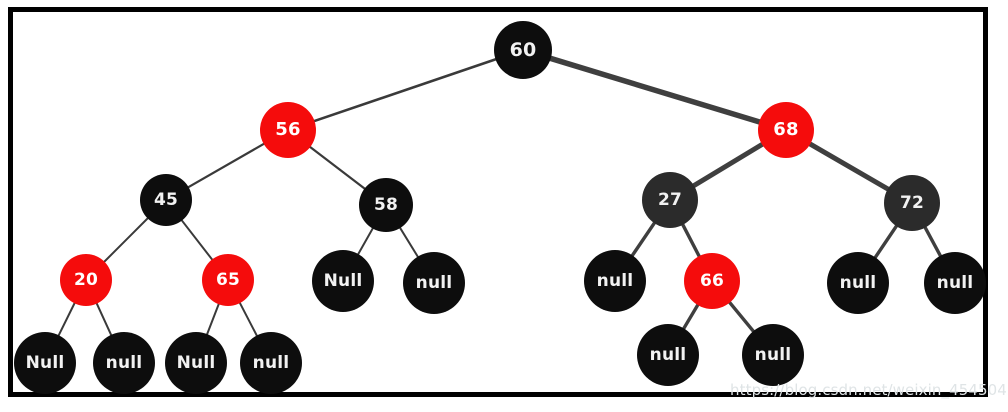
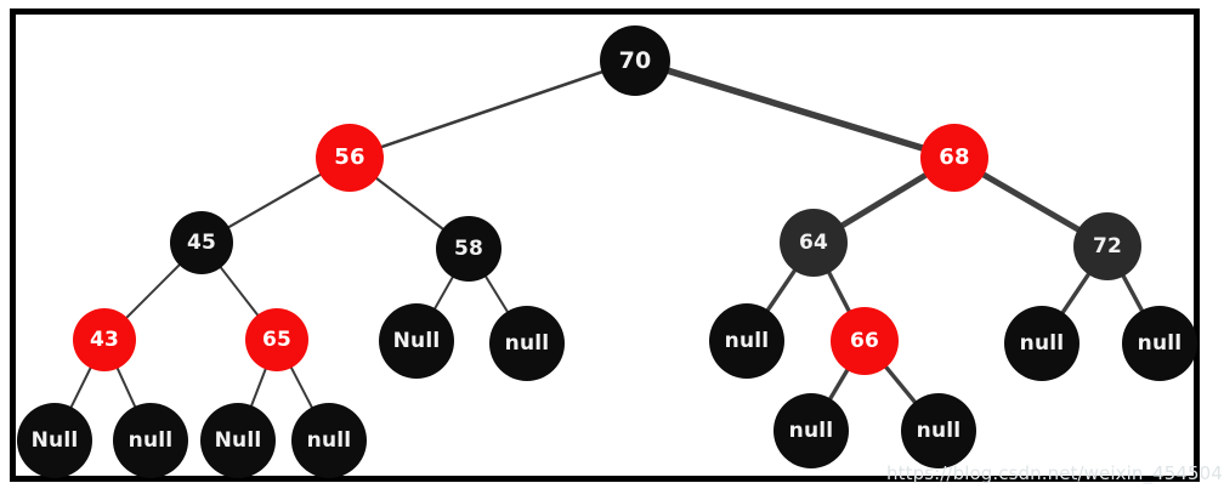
- 60
+ 70
  56
  68
  45
  58
- 27
+ 64
  72
- 20
+ 43
  65
  Null
  null
  null
  66
  null
  null
  Null
  null
  Null
  null
  null
  null
  https://blog.csdn.net/weixin_454504
